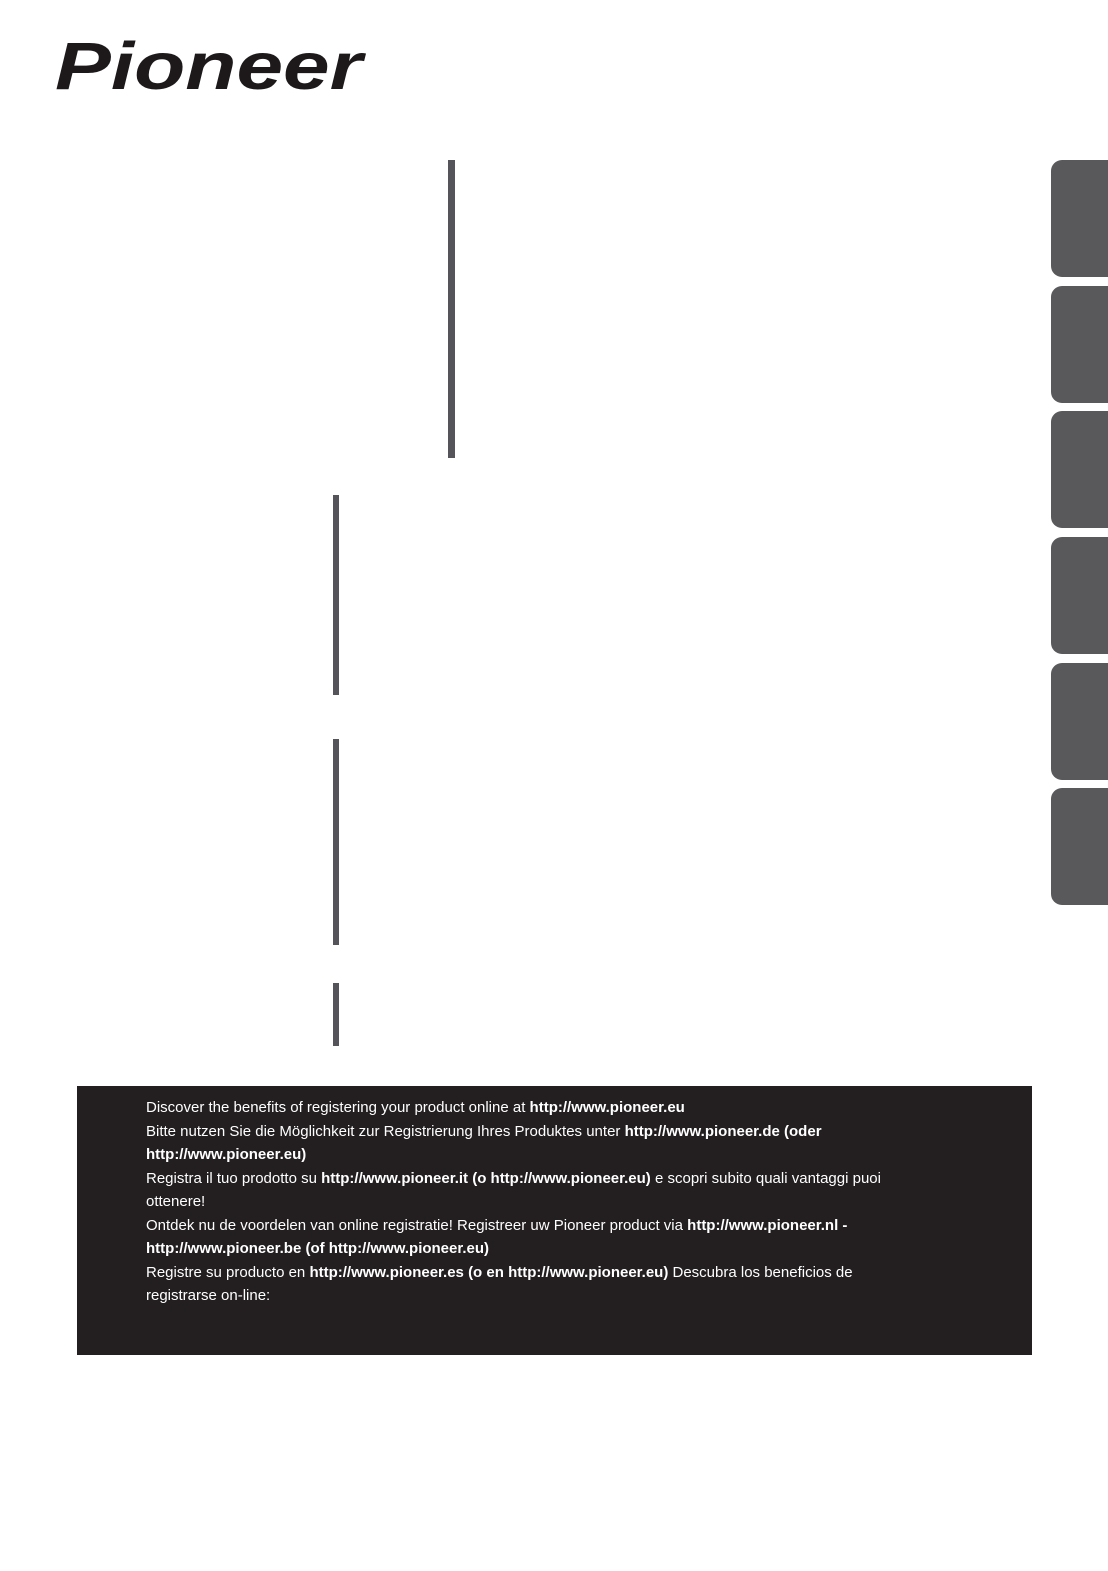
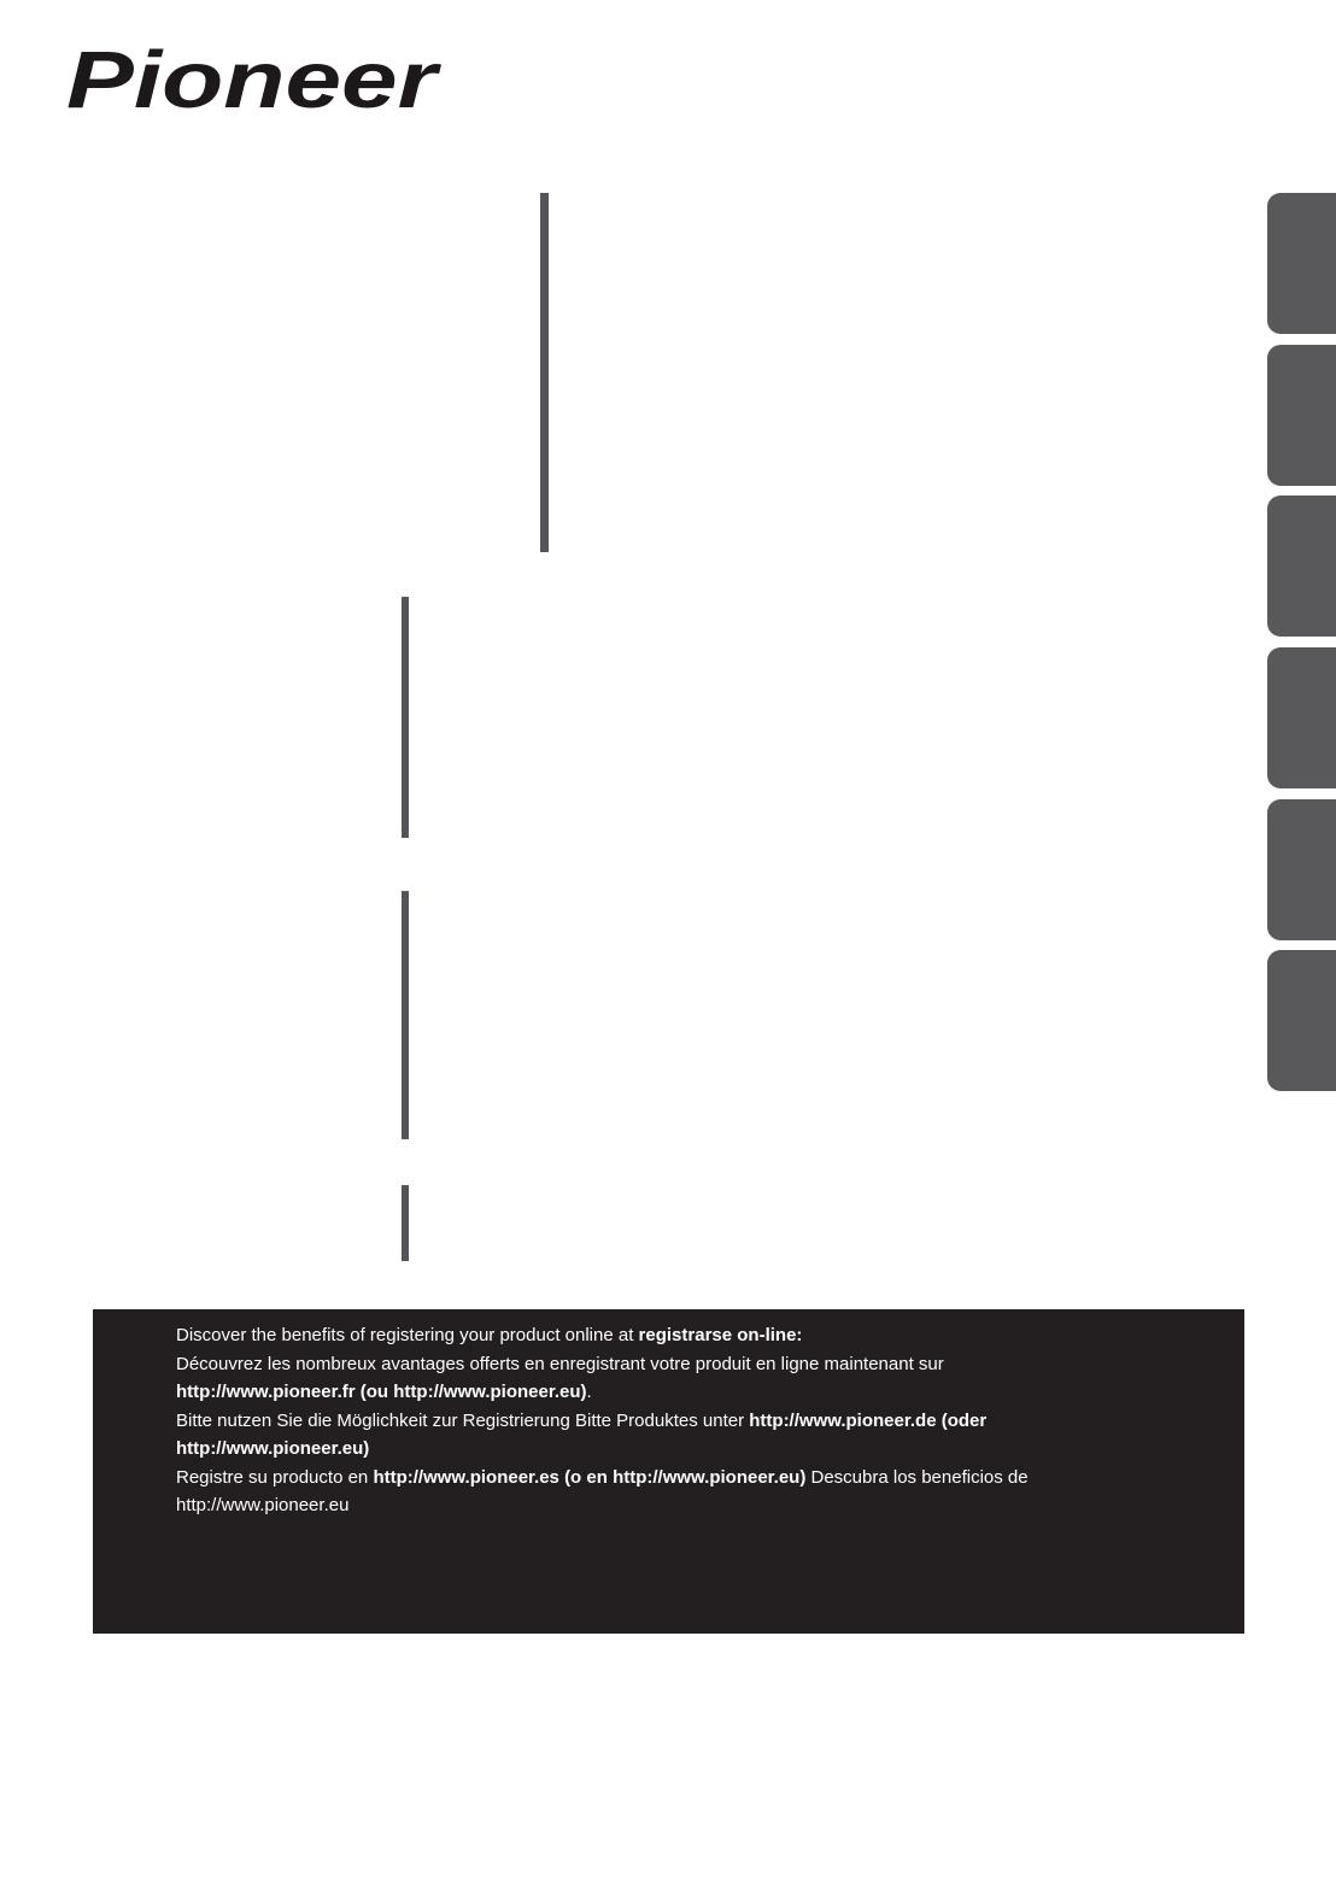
  Pioneer
- Discover the benefits of registering your product online at http://www.pioneer.eu
+ Discover the benefits of registering your product online at registrarse on-line:
+ Découvrez les nombreux avantages offerts en enregistrant votre produit en ligne maintenant sur
+ http://www.pioneer.fr (ou http://www.pioneer.eu).
- Bitte nutzen Sie die Möglichkeit zur Registrierung Ihres Produktes unter http://www.pioneer.de (oder
+ Bitte nutzen Sie die Möglichkeit zur Registrierung Bitte Produktes unter http://www.pioneer.de (oder
  http://www.pioneer.eu)
- Registra il tuo prodotto su http://www.pioneer.it (o http://www.pioneer.eu) e scopri subito quali vantaggi puoi
- ottenere!
- Ontdek nu de voordelen van online registratie! Registreer uw Pioneer product via http://www.pioneer.nl -
- http://www.pioneer.be (of http://www.pioneer.eu)
  Registre su producto en http://www.pioneer.es (o en http://www.pioneer.eu) Descubra los beneficios de
- registrarse on-line:
+ http://www.pioneer.eu
